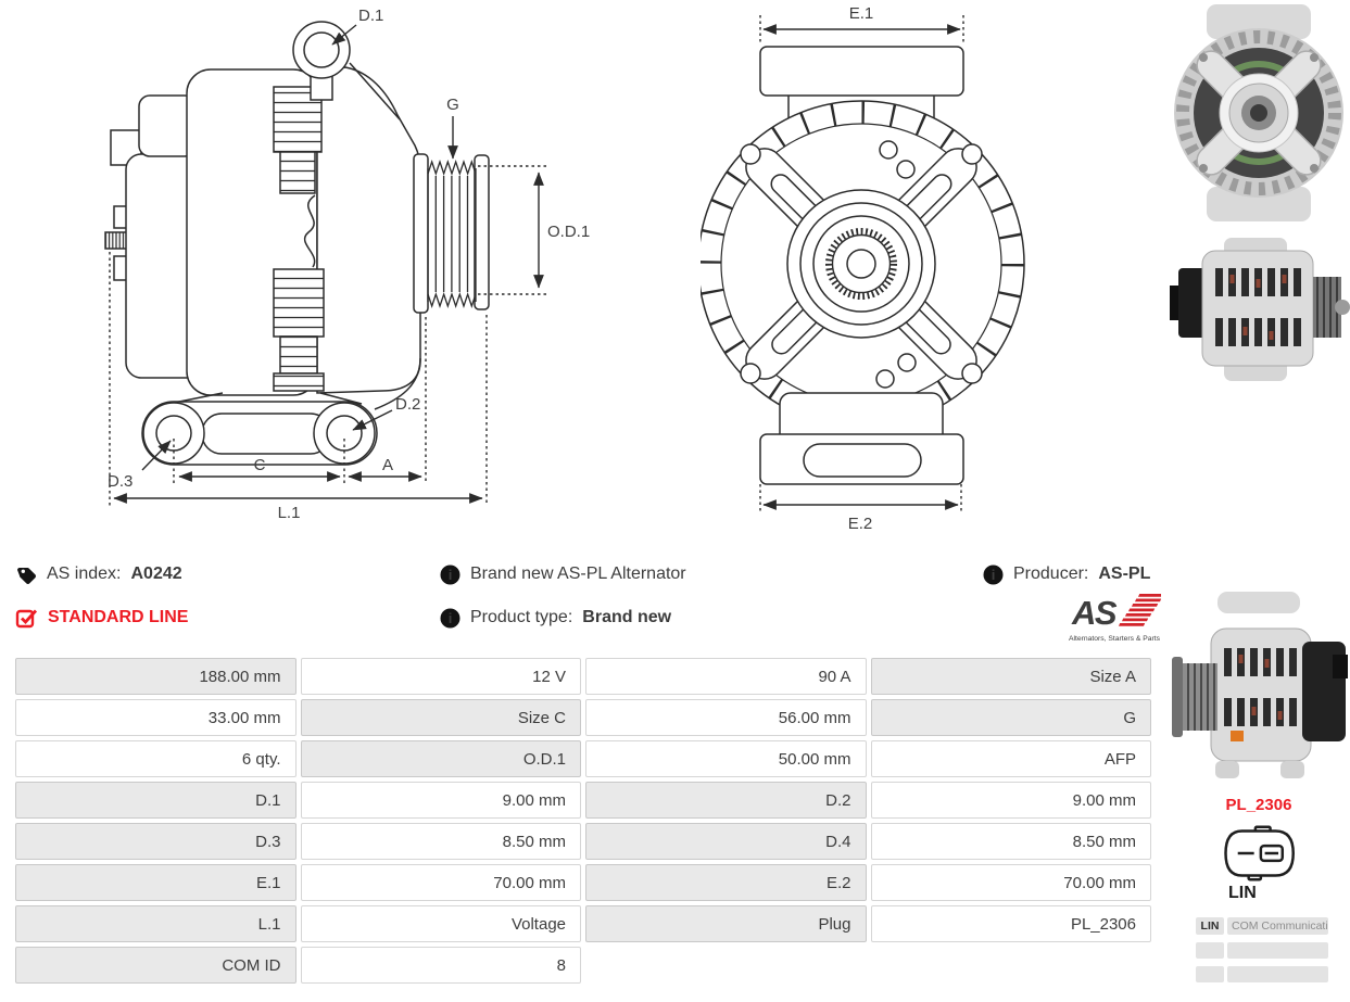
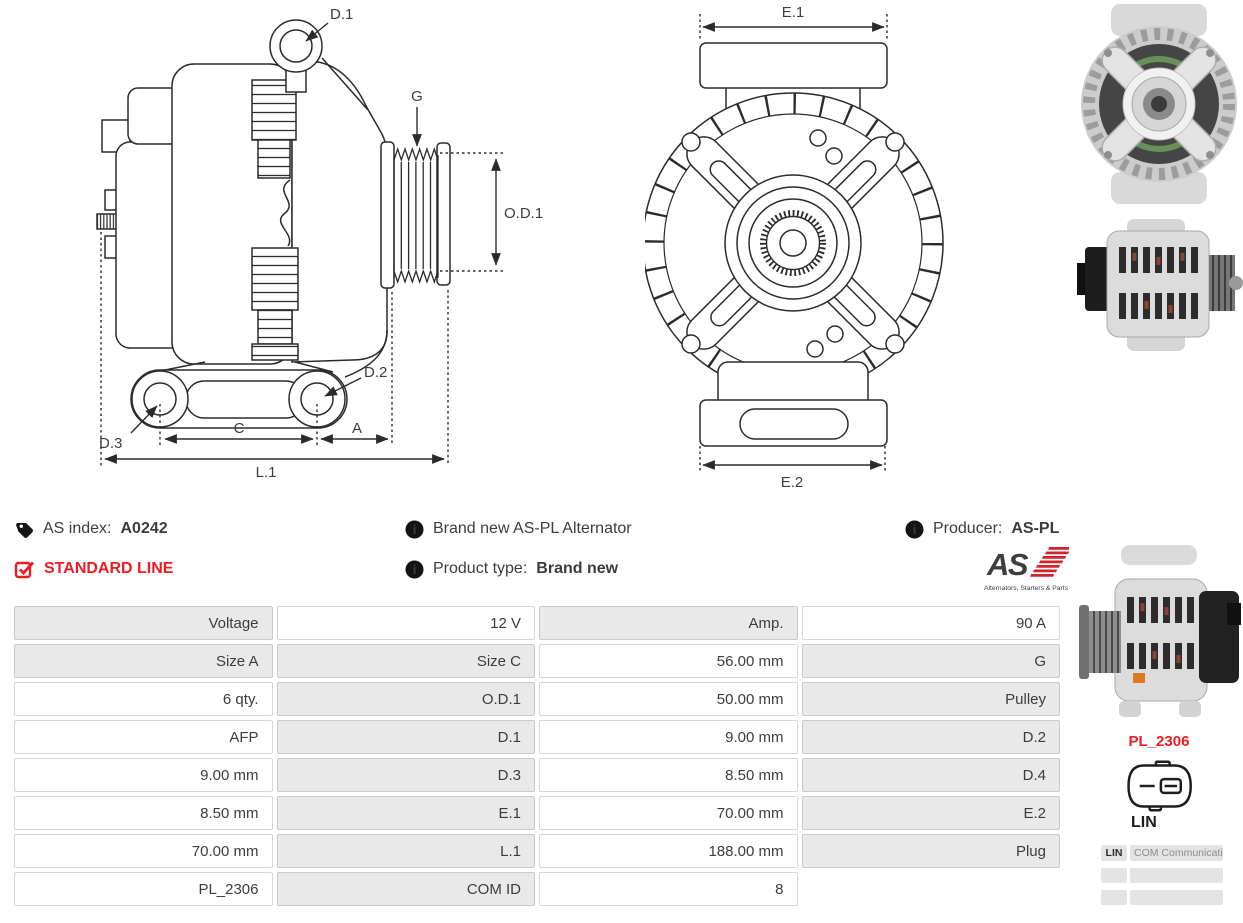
  D.1
  G
  O.D.1
  D.2
  D.3
  C
  A
  L.1
  E.1
  E.2
  AS index:
  A0242
  STANDARD LINE
  i
  Brand new AS-PL Alternator
  i
  Product type:
  Brand new
  i
  Producer:
  AS-PL
  AS
- 188.00 mm
+ Voltage
  12 V
+ Amp.
  90 A
  Size A
- 33.00 mm
  Size C
  56.00 mm
  G
  6 qty.
  O.D.1
  50.00 mm
+ Pulley
  AFP
  D.1
  9.00 mm
  D.2
  9.00 mm
  D.3
  8.50 mm
  D.4
  8.50 mm
  E.1
  70.00 mm
  E.2
  70.00 mm
  L.1
- Voltage
+ 188.00 mm
  Plug
  PL_2306
  COM ID
  8
  PL_2306
  LIN
  LIN
  COM Communicati
